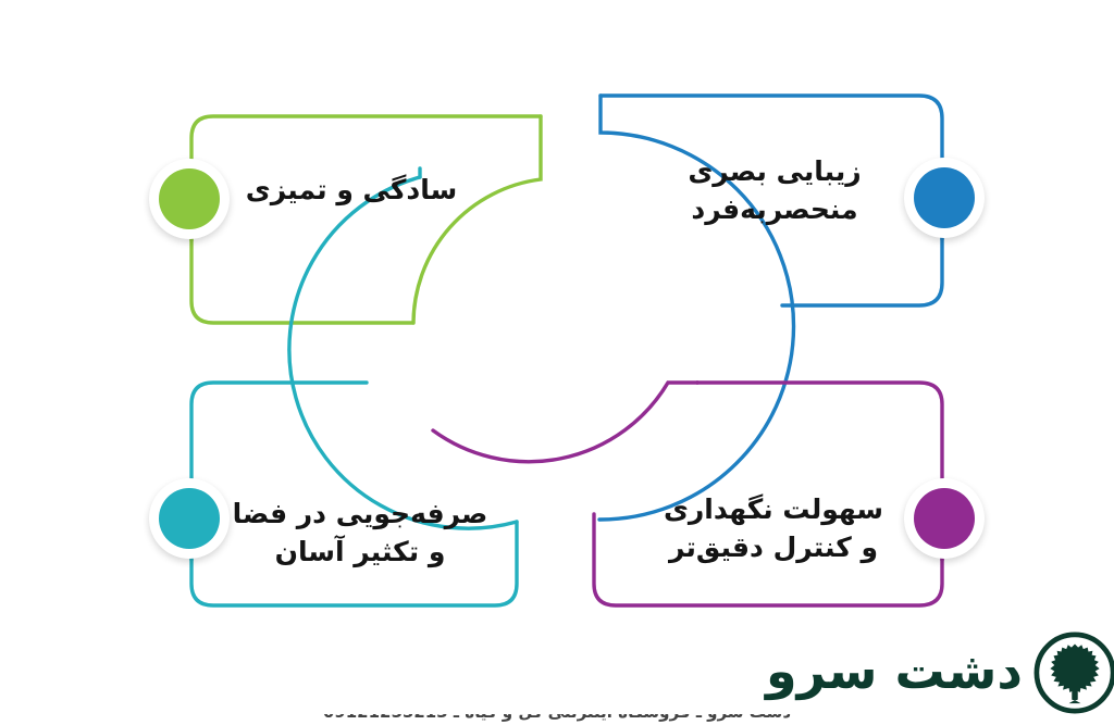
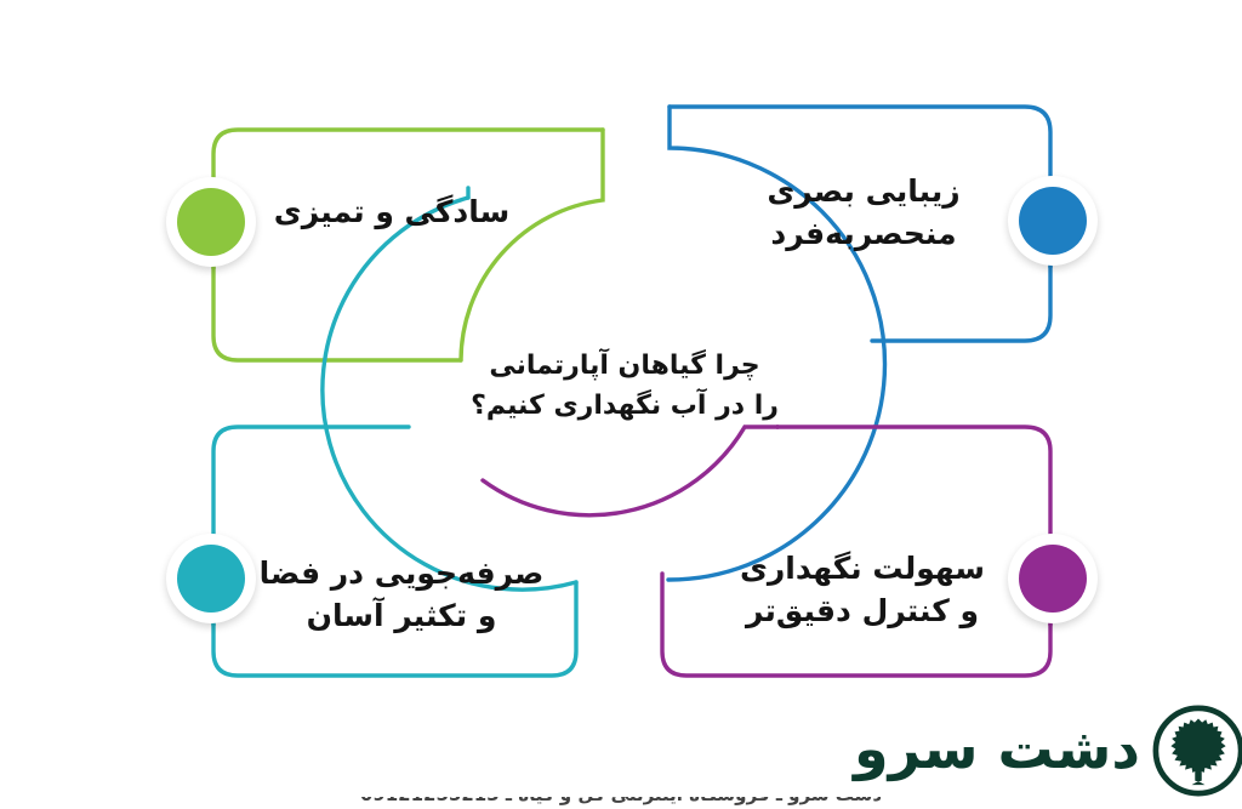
  سادگی و تمیزی
  زیبایی بصری
  منحصربه‌فرد
  صرفه‌جویی در فضا
  و تکثیر آسان
  سهولت نگهداری
  و کنترل دقیق‌تر
+ چرا گیاهان آپارتمانی
+ را در آب نگهداری کنیم؟
  دشت سرو
